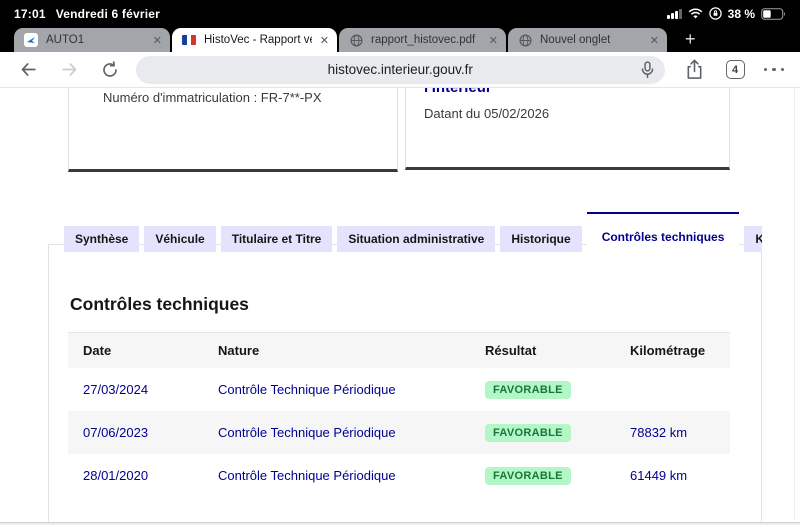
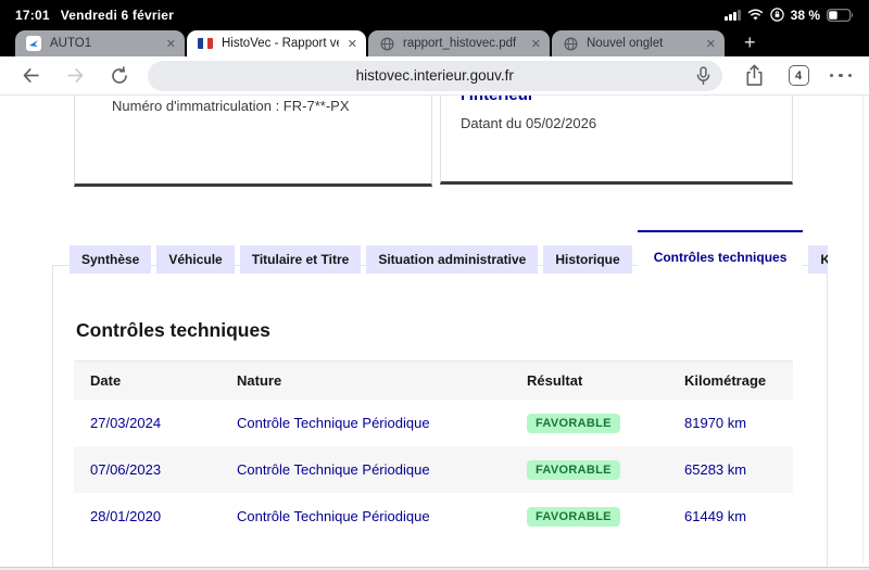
  17:01
  Vendredi 6 février
  38 %
  AUTO1
  ✕
  HistoVec - Rapport v
  ✕
  rapport_histovec.pdf
  ✕
  Nouvel onglet
  ✕
  +
  histovec.interieur.gouv.fr
  4
  Numéro d'immatriculation : FR-7**-PX
  l'Intérieur
  Datant du 05/02/2026
  Synthèse
  Véhicule
  Titulaire et Titre
  Situation administrative
  Historique
  Contrôles techniques
  Contrôles techniques
  Date
  Nature
  Résultat
  Kilométrage
  27/03/2024
  Contrôle Technique Périodique
  FAVORABLE
+ 81970 km
  07/06/2023
  Contrôle Technique Périodique
  FAVORABLE
- 78832 km
+ 65283 km
  28/01/2020
  Contrôle Technique Périodique
  FAVORABLE
  61449 km
